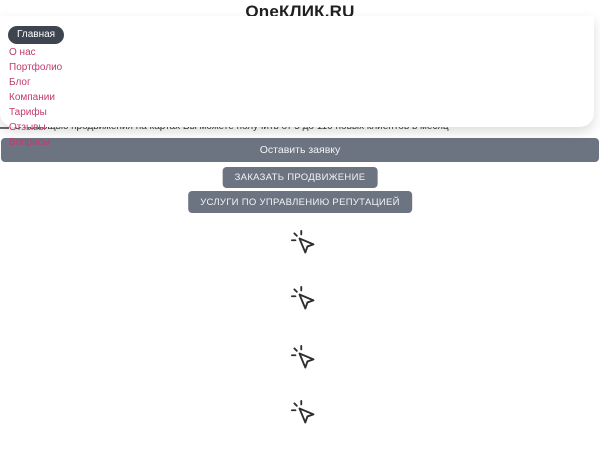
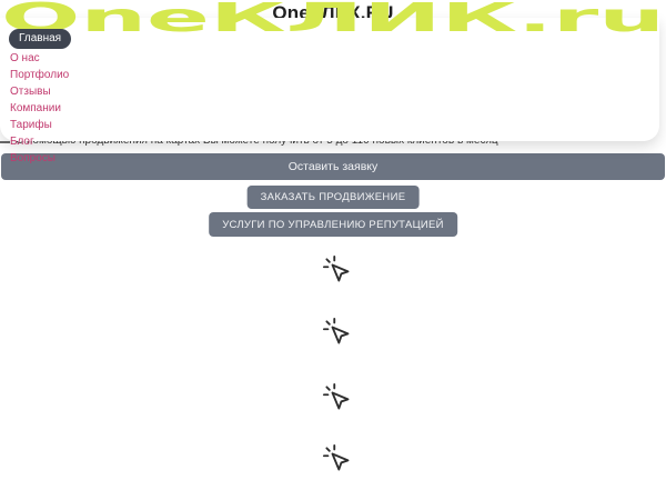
  OneКЛИК.RU
+ OneКЛИК.ru
  Главная
  О нас
  Портфолио
- Блог
+ Отзывы
  Компании
  Тарифы
- Отзывы
+ Блог
  Вопросы
  Оставить заявку
  ЗАКАЗАТЬ ПРОДВИЖЕНИЕ
  УСЛУГИ ПО УПРАВЛЕНИЮ РЕПУТАЦИЕЙ
